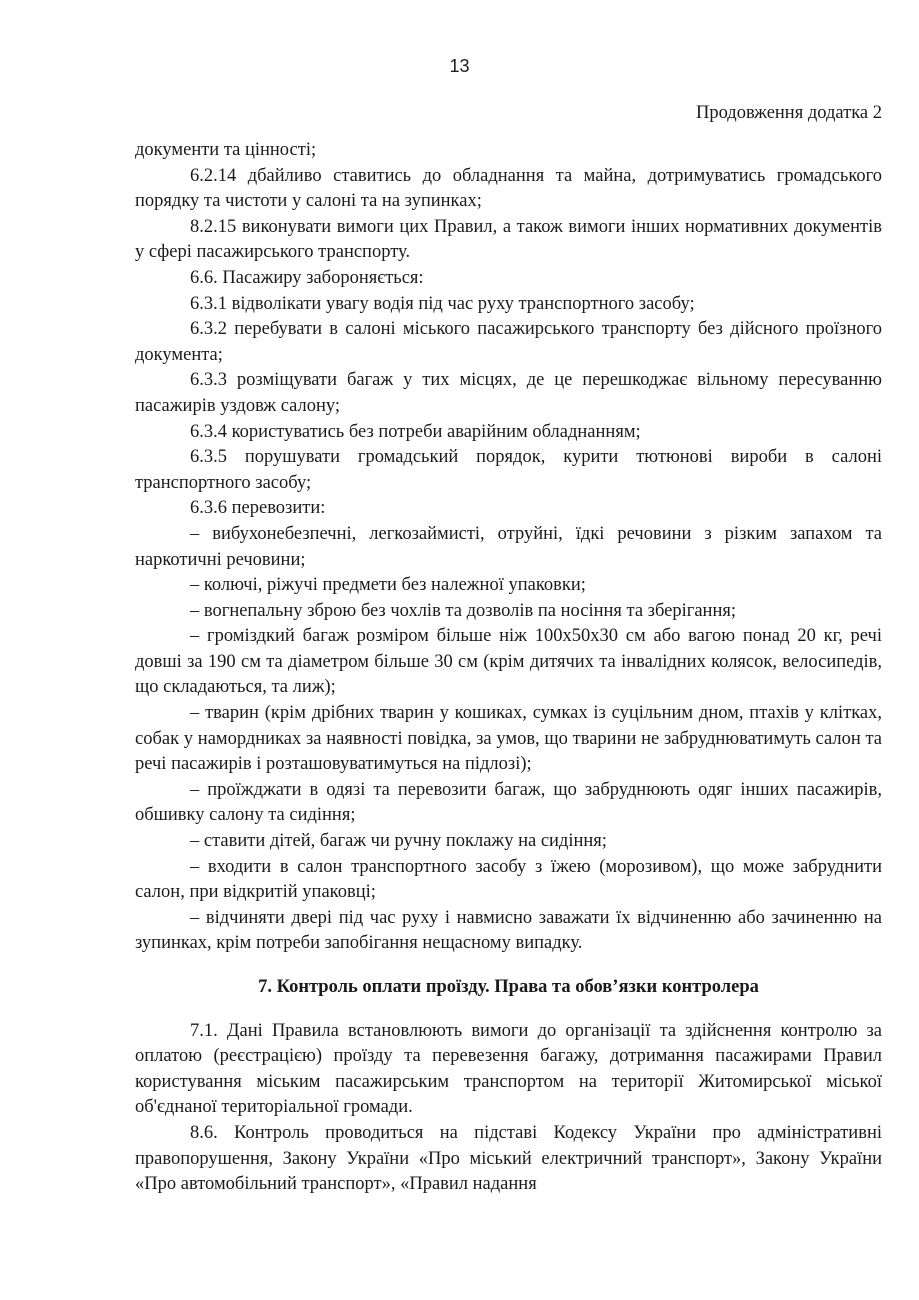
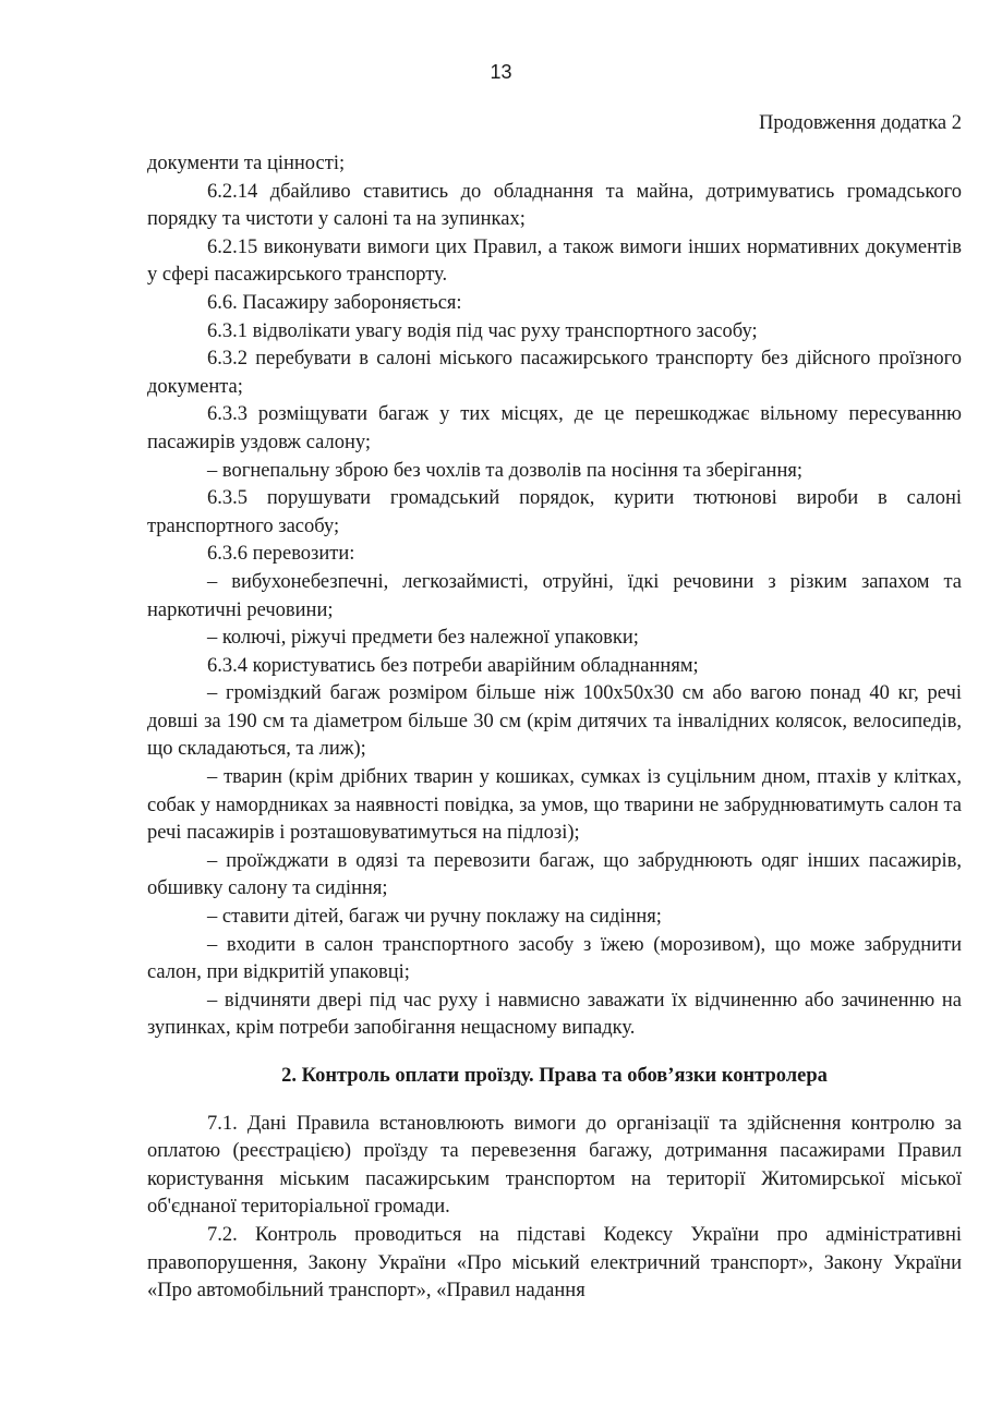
  13
  Продовження додатка 2
  документи та цінності;
  6.2.14 дбайливо ставитись до обладнання та майна, дотримуватись громадського порядку та чистоти у салоні та на зупинках;
- 8.2.15 виконувати вимоги цих Правил, а також вимоги інших нормативних документів у сфері пасажирського транспорту.
+ 6.2.15 виконувати вимоги цих Правил, а також вимоги інших нормативних документів у сфері пасажирського транспорту.
  6.6. Пасажиру забороняється:
  6.3.1 відволікати увагу водія під час руху транспортного засобу;
  6.3.2 перебувати в салоні міського пасажирського транспорту без дійсного проїзного документа;
  6.3.3 розміщувати багаж у тих місцях, де це перешкоджає вільному пересуванню пасажирів уздовж салону;
- 6.3.4 користуватись без потреби аварійним обладнанням;
+ – вогнепальну зброю без чохлів та дозволів па носіння та зберігання;
  6.3.5 порушувати громадський порядок, курити тютюнові вироби в салоні транспортного засобу;
  6.3.6 перевозити:
  – вибухонебезпечні, легкозаймисті, отруйні, їдкі речовини з різким запахом та наркотичні речовини;
  – колючі, ріжучі предмети без належної упаковки;
- – вогнепальну зброю без чохлів та дозволів па носіння та зберігання;
+ 6.3.4 користуватись без потреби аварійним обладнанням;
- – громіздкий багаж розміром більше ніж 100х50х30 см або вагою понад 20 кг, речі довші за 190 см та діаметром більше 30 см (крім дитячих та інвалідних колясок, велосипедів, що складаються, та лиж);
+ – громіздкий багаж розміром більше ніж 100х50х30 см або вагою понад 40 кг, речі довші за 190 см та діаметром більше 30 см (крім дитячих та інвалідних колясок, велосипедів, що складаються, та лиж);
  – тварин (крім дрібних тварин у кошиках, сумках із суцільним дном, птахів у клітках, собак у намордниках за наявності повідка, за умов, що тварини не забруднюватимуть салон та речі пасажирів і розташовуватимуться на підлозі);
  – проїжджати в одязі та перевозити багаж, що забруднюють одяг інших пасажирів, обшивку салону та сидіння;
  – ставити дітей, багаж чи ручну поклажу на сидіння;
  – входити в салон транспортного засобу з їжею (морозивом), що може забруднити салон, при відкритій упаковці;
  – відчиняти двері під час руху і навмисно заважати їх відчиненню або зачиненню на зупинках, крім потреби запобігання нещасному випадку.
- 7. Контроль оплати проїзду. Права та обов’язки контролера
+ 2. Контроль оплати проїзду. Права та обов’язки контролера
  7.1. Дані Правила встановлюють вимоги до організації та здійснення контролю за оплатою (реєстрацією) проїзду та перевезення багажу, дотримання пасажирами Правил користування міським пасажирським транспортом на території Житомирської міської об'єднаної територіальної громади.
- 8.6. Контроль проводиться на підставі Кодексу України про адміністративні правопорушення, Закону України «Про міський електричний транспорт», Закону України «Про автомобільний транспорт», «Правил надання
+ 7.2. Контроль проводиться на підставі Кодексу України про адміністративні правопорушення, Закону України «Про міський електричний транспорт», Закону України «Про автомобільний транспорт», «Правил надання
